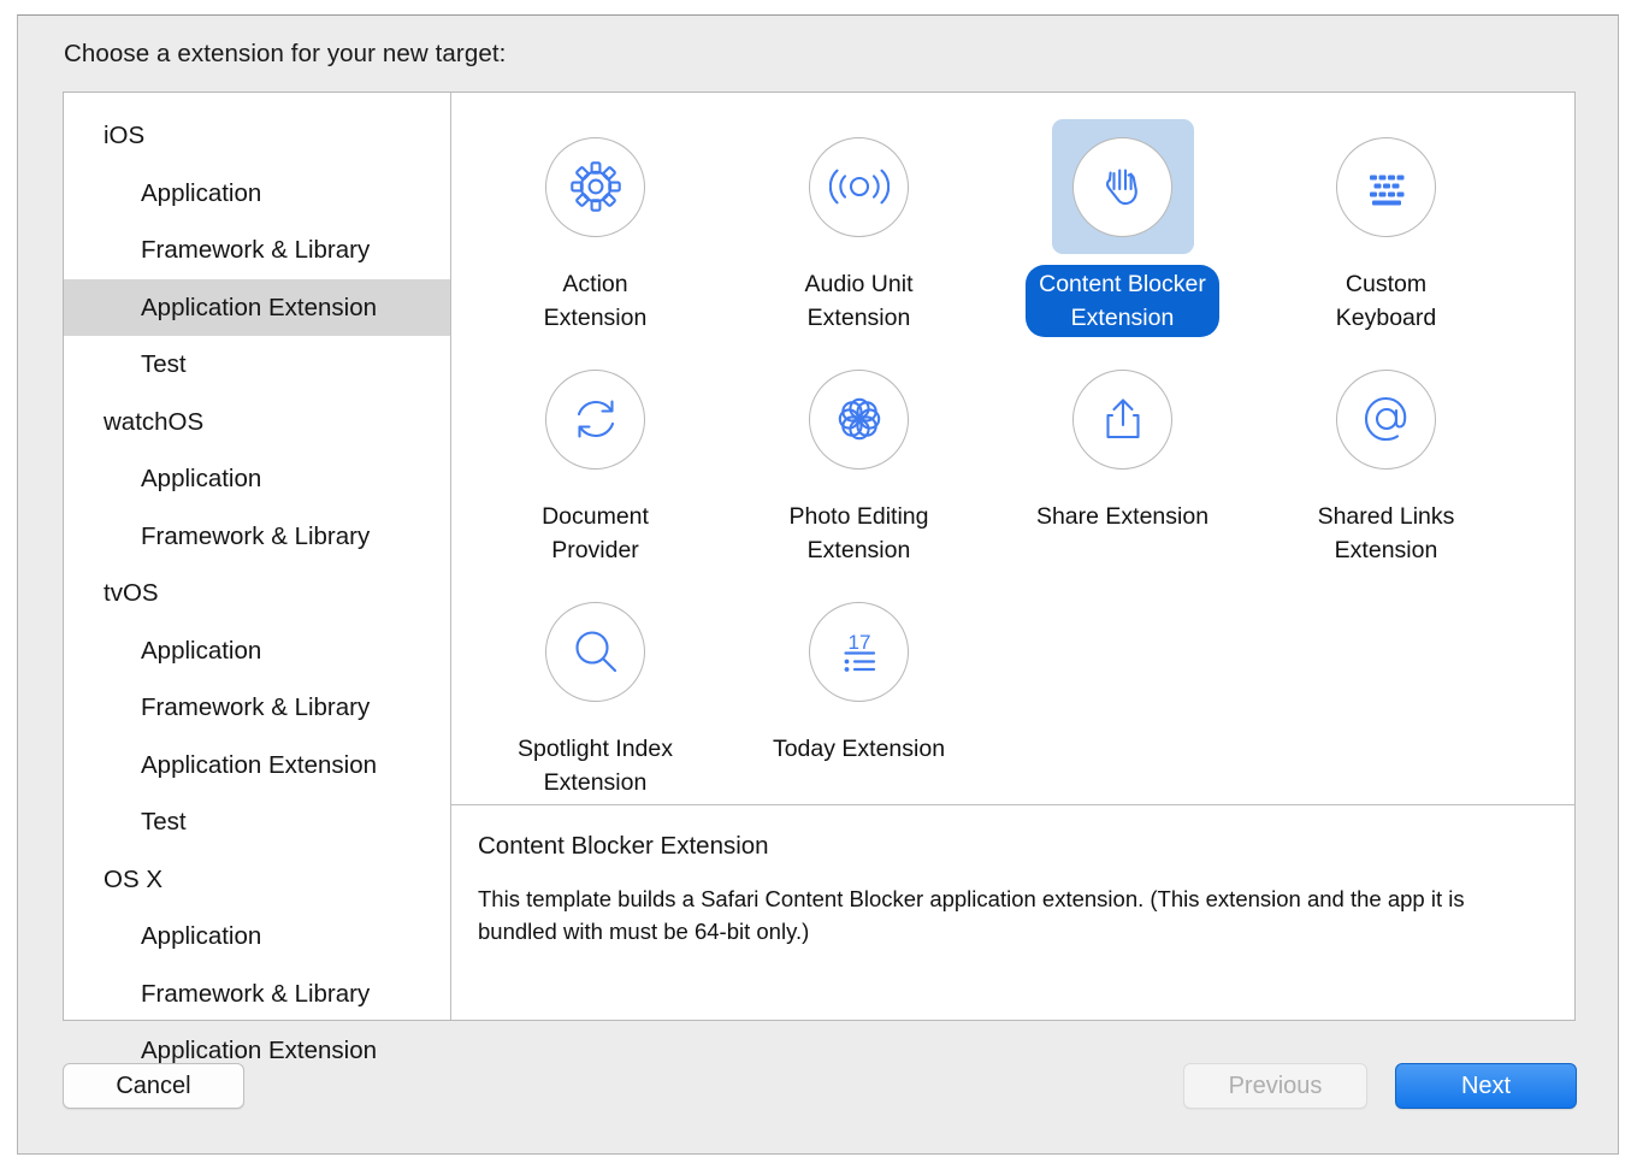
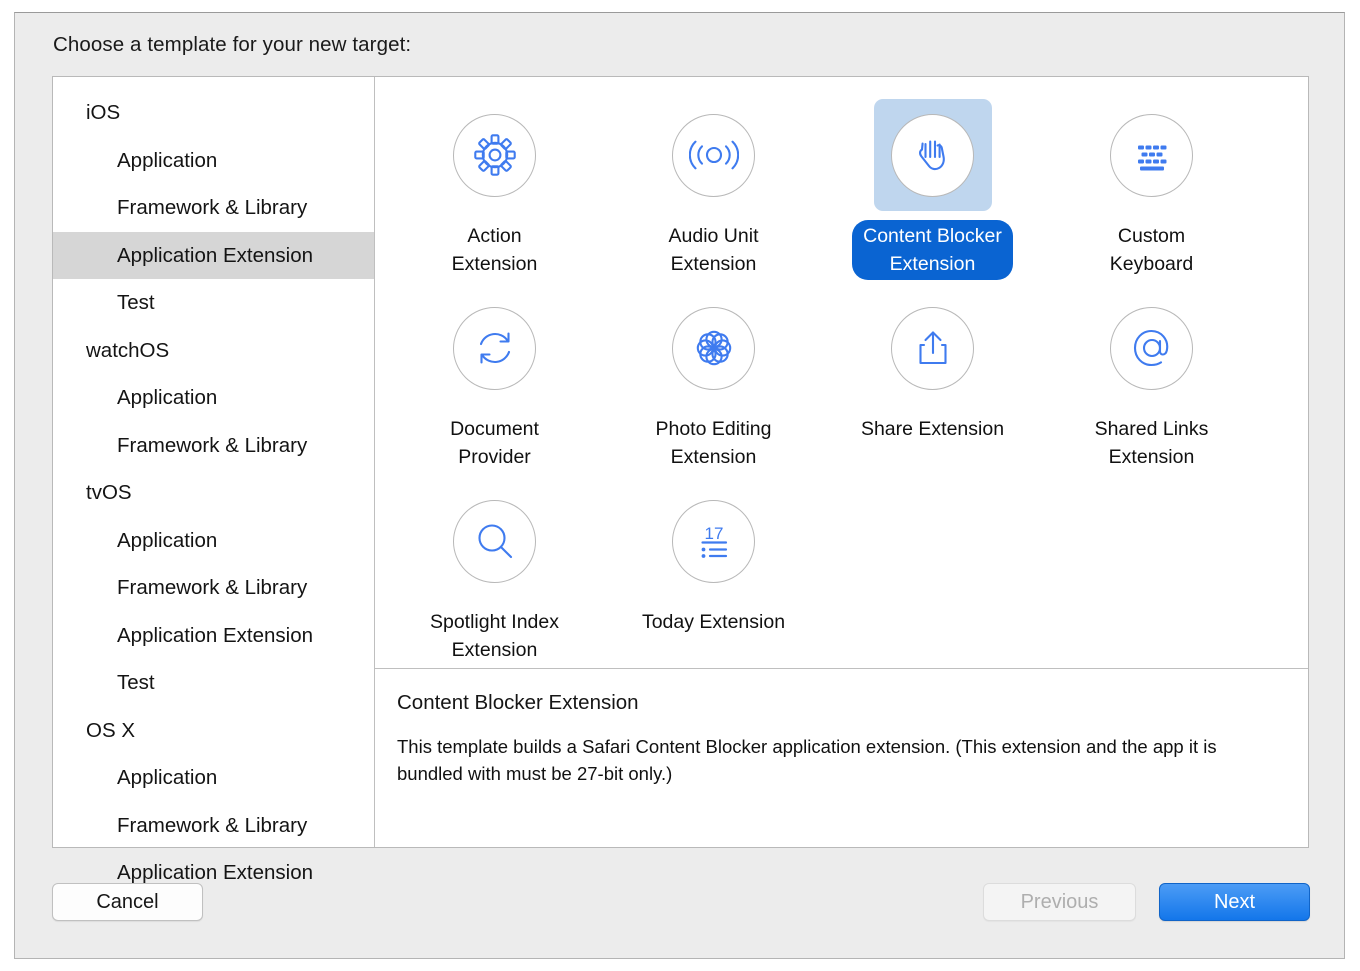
- Choose a extension for your new target:
+ Choose a template for your new target:
  iOS
  Application
  Framework & Library
  Application Extension
  Test
  watchOS
  Application
  Framework & Library
  tvOS
  Application
  Framework & Library
  Application Extension
  Test
  OS X
  Application
  Framework & Library
  Application Extension
  Action
  Extension
  Audio Unit
  Extension
  Content Blocker
  Extension
  Custom
  Keyboard
  Document
  Provider
  Photo Editing
  Extension
  Share Extension
  Shared Links
  Extension
  Spotlight Index
  Extension
  17
  Today Extension
  Content Blocker Extension
- This template builds a Safari Content Blocker application extension. (This extension and the app it is bundled with must be 64-bit only.)
+ This template builds a Safari Content Blocker application extension. (This extension and the app it is bundled with must be 27-bit only.)
  Cancel
  Previous
  Next
